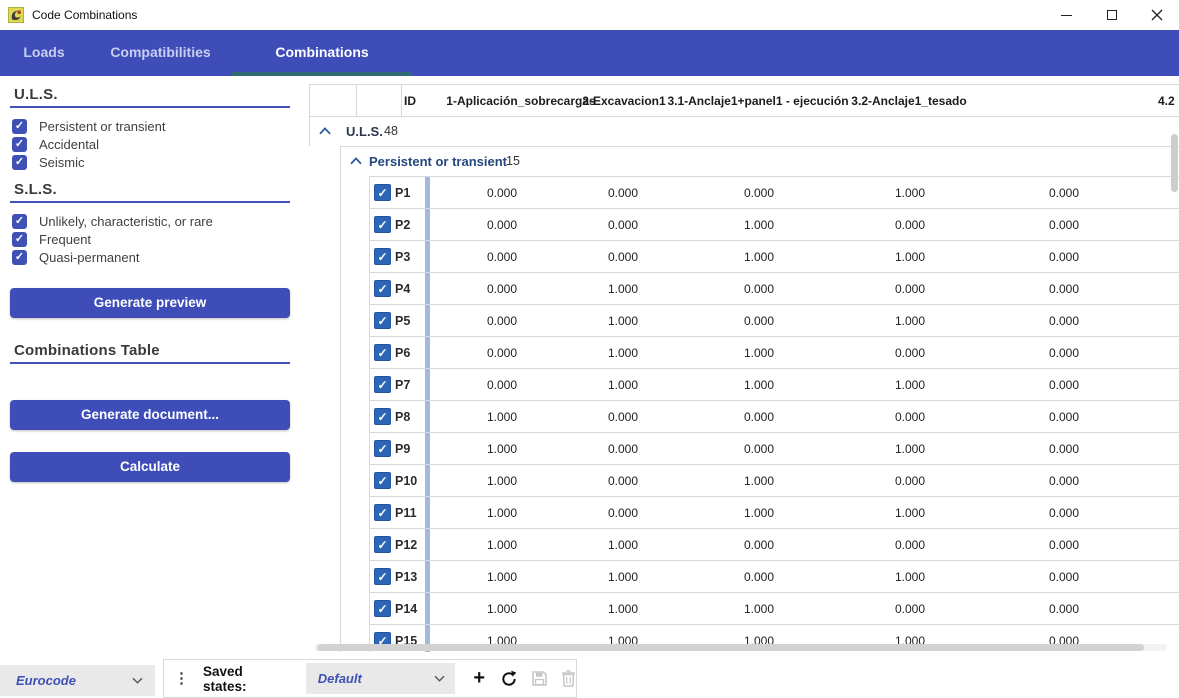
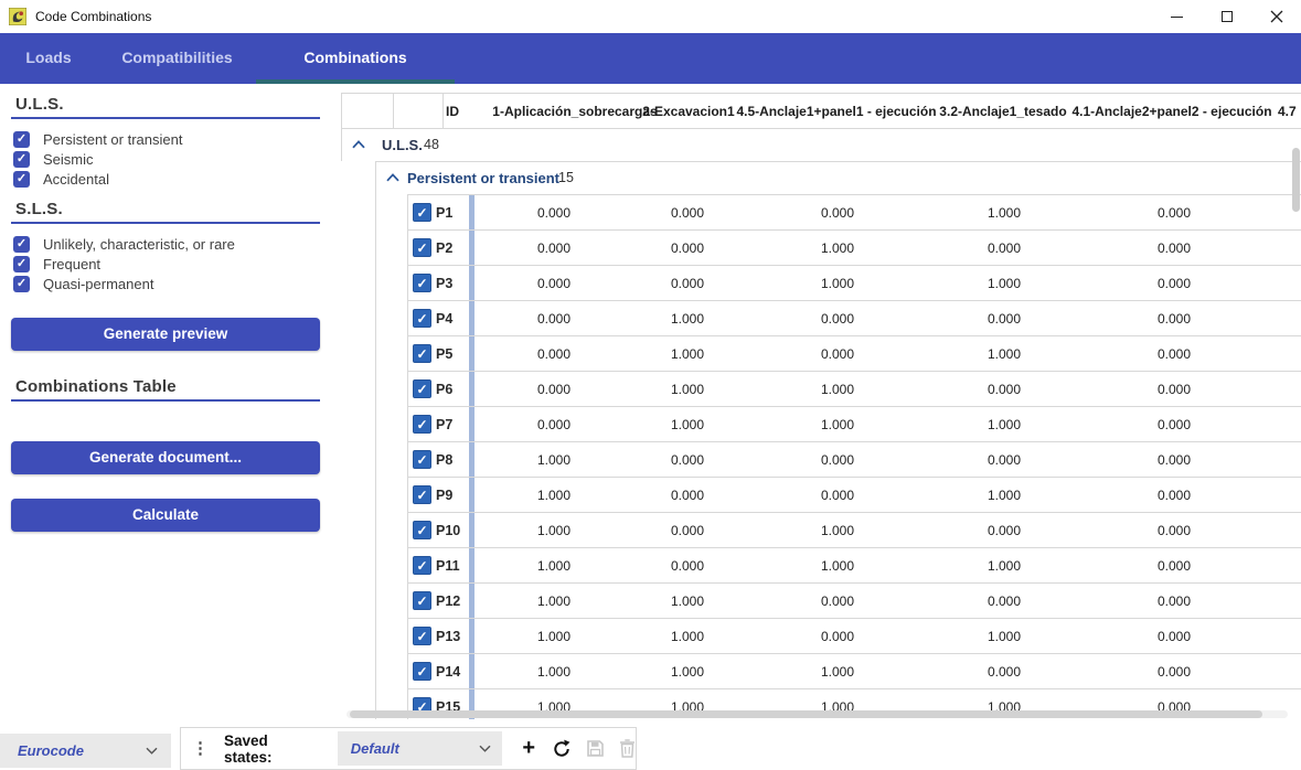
  Code Combinations
  Loads
  Compatibilities
  Combinations
  U.L.S.
  ✓
  Persistent or transient
  ✓
- Accidental
+ Seismic
  ✓
- Seismic
+ Accidental
  S.L.S.
  ✓
  Unlikely, characteristic, or rare
  ✓
  Frequent
  ✓
  Quasi-permanent
  Generate preview
  Combinations Table
  Generate document...
  Calculate
  ID
  1-Aplicación_sobrecargas
  2-Excavacion1
- 3.1-Anclaje1+panel1 - ejecución
+ 4.5-Anclaje1+panel1 - ejecución
  3.2-Anclaje1_tesado
+ 4.1-Anclaje2+panel2 - ejecución
- 4.2
+ 4.7
  U.L.S.
  48
  Persistent or transient
  15
  ✓
  P1
  0.000
  0.000
  0.000
  1.000
  0.000
  ✓
  P2
  0.000
  0.000
  1.000
  0.000
  0.000
  ✓
  P3
  0.000
  0.000
  1.000
  1.000
  0.000
  ✓
  P4
  0.000
  1.000
  0.000
  0.000
  0.000
  ✓
  P5
  0.000
  1.000
  0.000
  1.000
  0.000
  ✓
  P6
  0.000
  1.000
  1.000
  0.000
  0.000
  ✓
  P7
  0.000
  1.000
  1.000
  1.000
  0.000
  ✓
  P8
  1.000
  0.000
  0.000
  0.000
  0.000
  ✓
  P9
  1.000
  0.000
  0.000
  1.000
  0.000
  ✓
  P10
  1.000
  0.000
  1.000
  0.000
  0.000
  ✓
  P11
  1.000
  0.000
  1.000
  1.000
  0.000
  ✓
  P12
  1.000
  1.000
  0.000
  0.000
  0.000
  ✓
  P13
  1.000
  1.000
  0.000
  1.000
  0.000
  ✓
  P14
  1.000
  1.000
  1.000
  0.000
  0.000
  ✓
  P15
  1.000
  1.000
  1.000
  1.000
  0.000
  Eurocode
  ⋮
  Saved states:
  Default
  +
